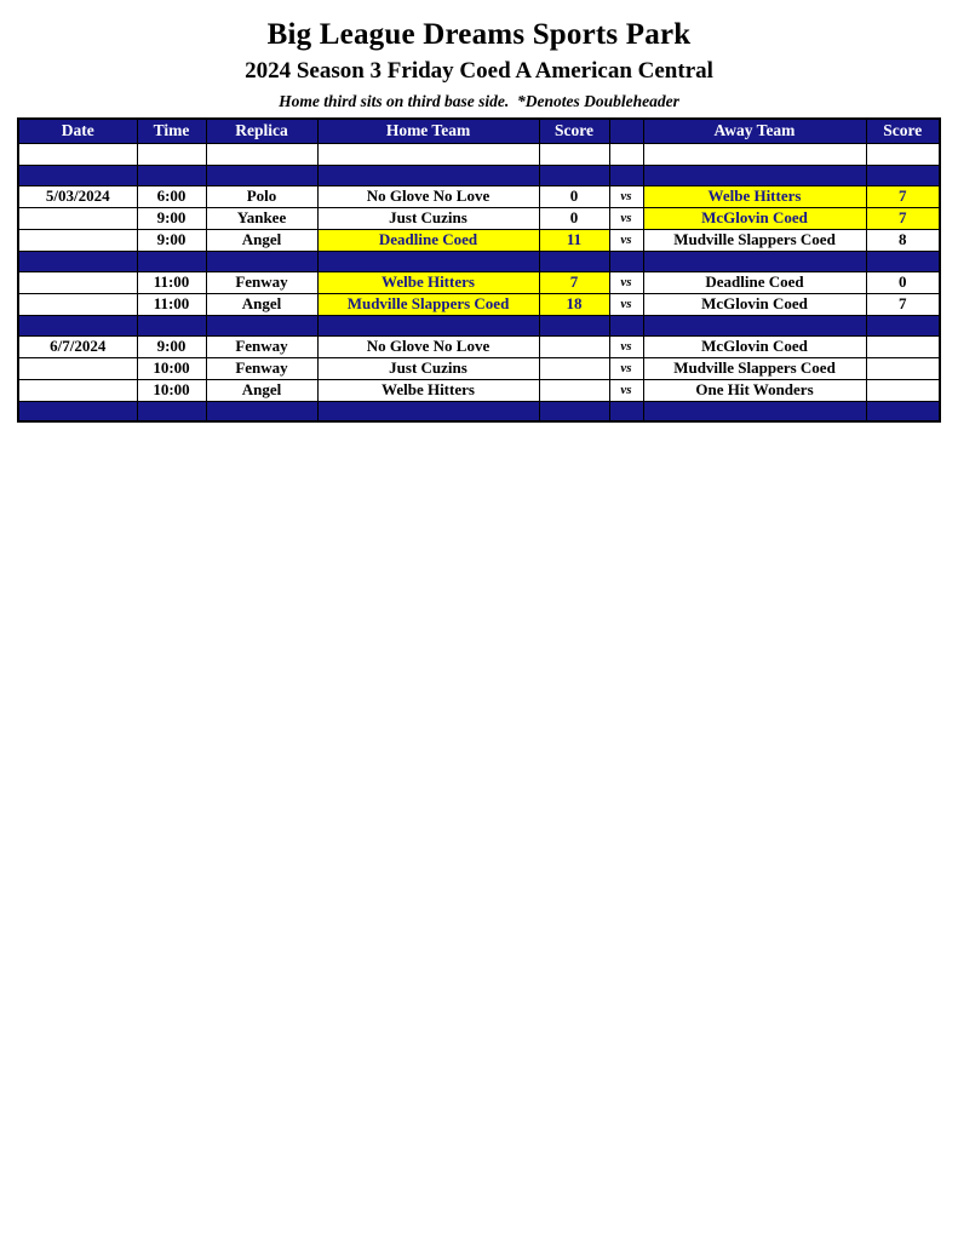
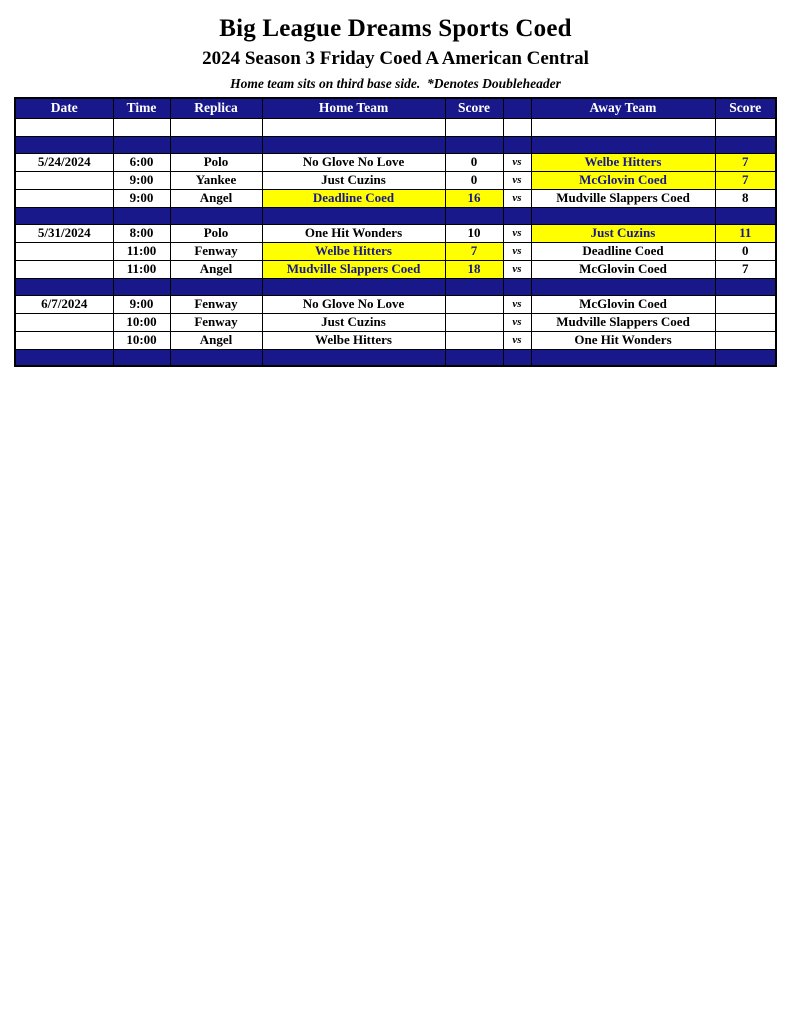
- Big League Dreams Sports Park
+ Big League Dreams Sports Coed
  2024 Season 3 Friday Coed A American Central
- Home third sits on third base side. *Denotes Doubleheader
+ Home team sits on third base side. *Denotes Doubleheader
  Date	Time	Replica	Home Team	Score		Away Team	Score
- 5/03/2024	6:00	Polo	No Glove No Love	0	vs	Welbe Hitters	7
+ 5/24/2024	6:00	Polo	No Glove No Love	0	vs	Welbe Hitters	7
  	9:00	Yankee	Just Cuzins	0	vs	McGlovin Coed	7
- 	9:00	Angel	Deadline Coed	11	vs	Mudville Slappers Coed	8
+ 	9:00	Angel	Deadline Coed	16	vs	Mudville Slappers Coed	8
+ 5/31/2024	8:00	Polo	One Hit Wonders	10	vs	Just Cuzins	11
  	11:00	Fenway	Welbe Hitters	7	vs	Deadline Coed	0
  	11:00	Angel	Mudville Slappers Coed	18	vs	McGlovin Coed	7
  6/7/2024	9:00	Fenway	No Glove No Love		vs	McGlovin Coed
  	10:00	Fenway	Just Cuzins		vs	Mudville Slappers Coed
  	10:00	Angel	Welbe Hitters		vs	One Hit Wonders
